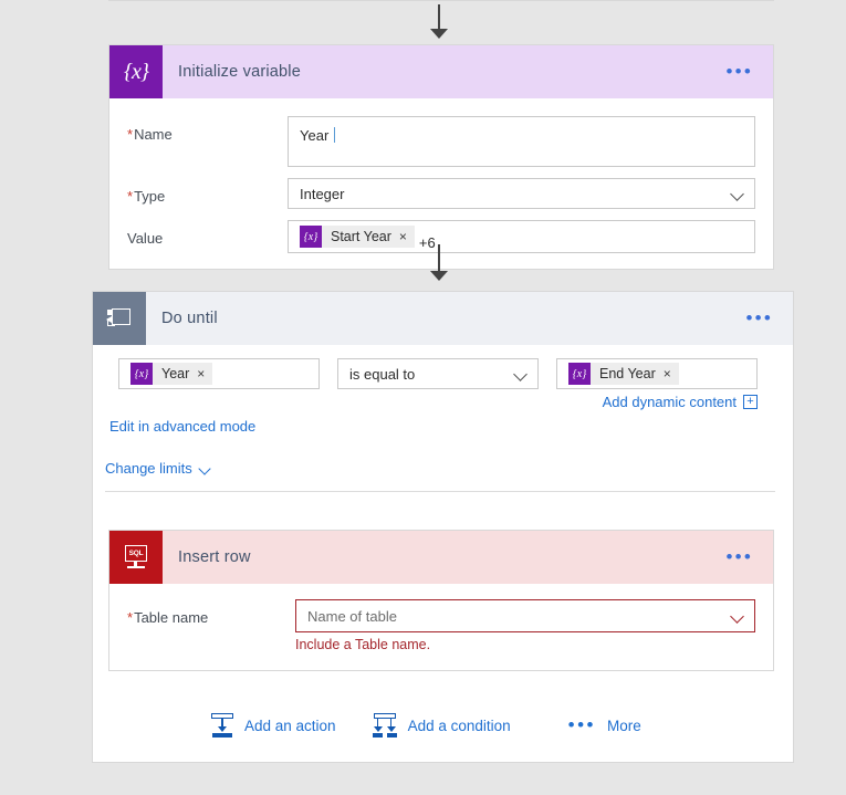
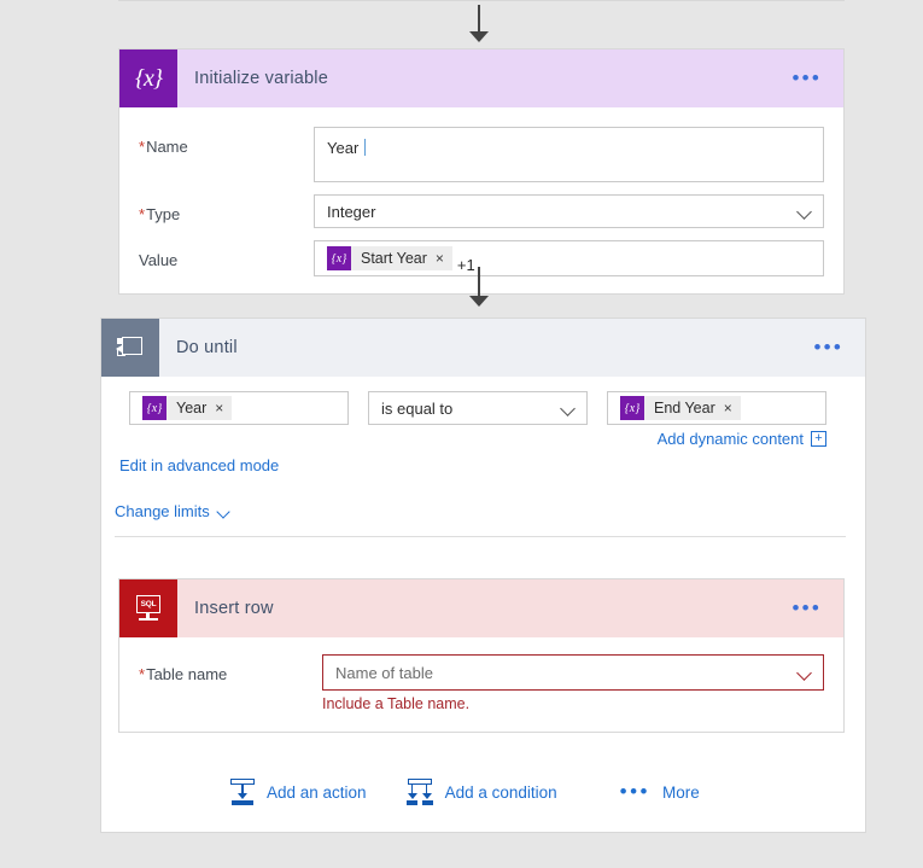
  {x}
  Initialize variable
  •••
  *Name
  Year
  *Type
  Integer
  Value
  {
  x
  }
  Start Year
  ×
- +6
+ +1
  Do until
  •••
  {
  x
  }
  Year
  ×
  is equal to
  {
  x
  }
  End Year
  ×
  Add dynamic content
  +
  Edit in advanced mode
  Change limits
  Insert row
  •••
  *Table name
  Name of table
  Include a Table name.
  Add an action
  Add a condition
  •••
  More
